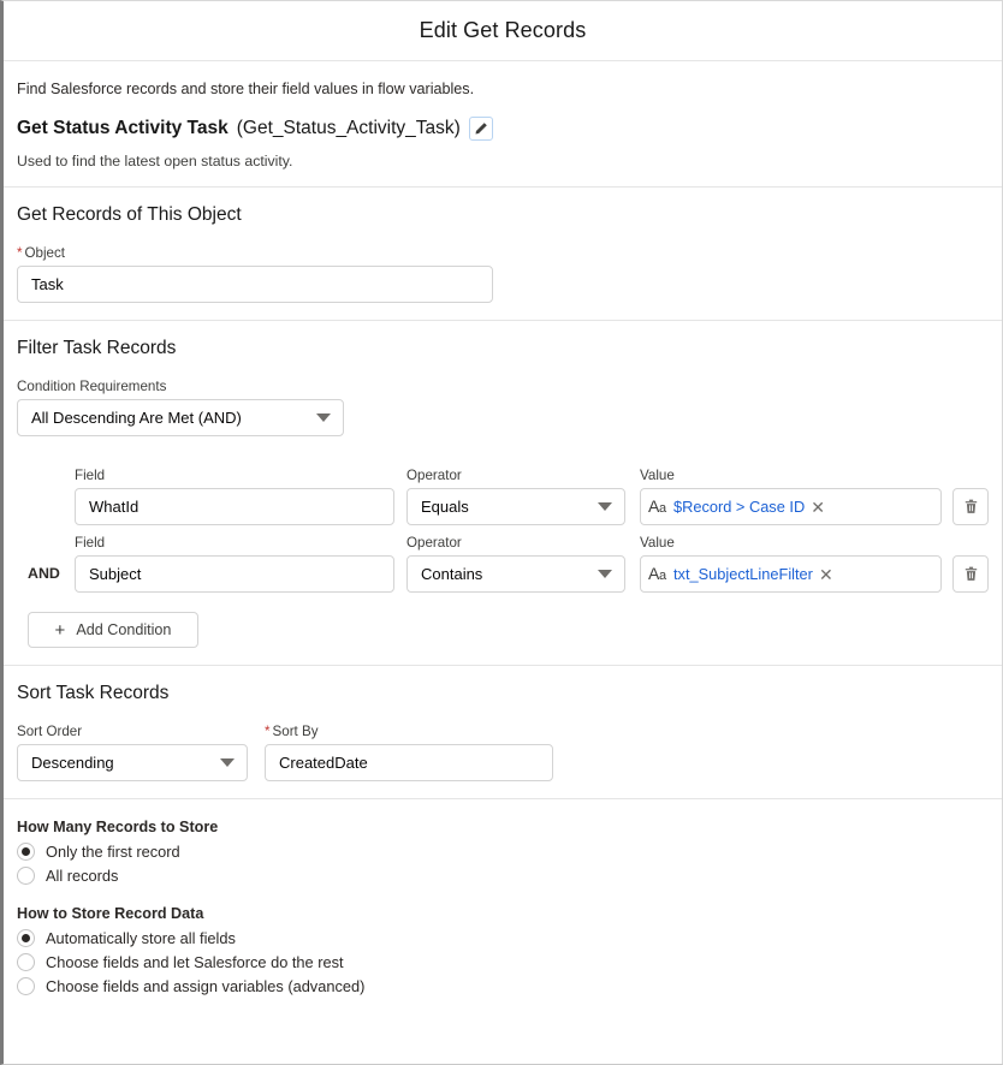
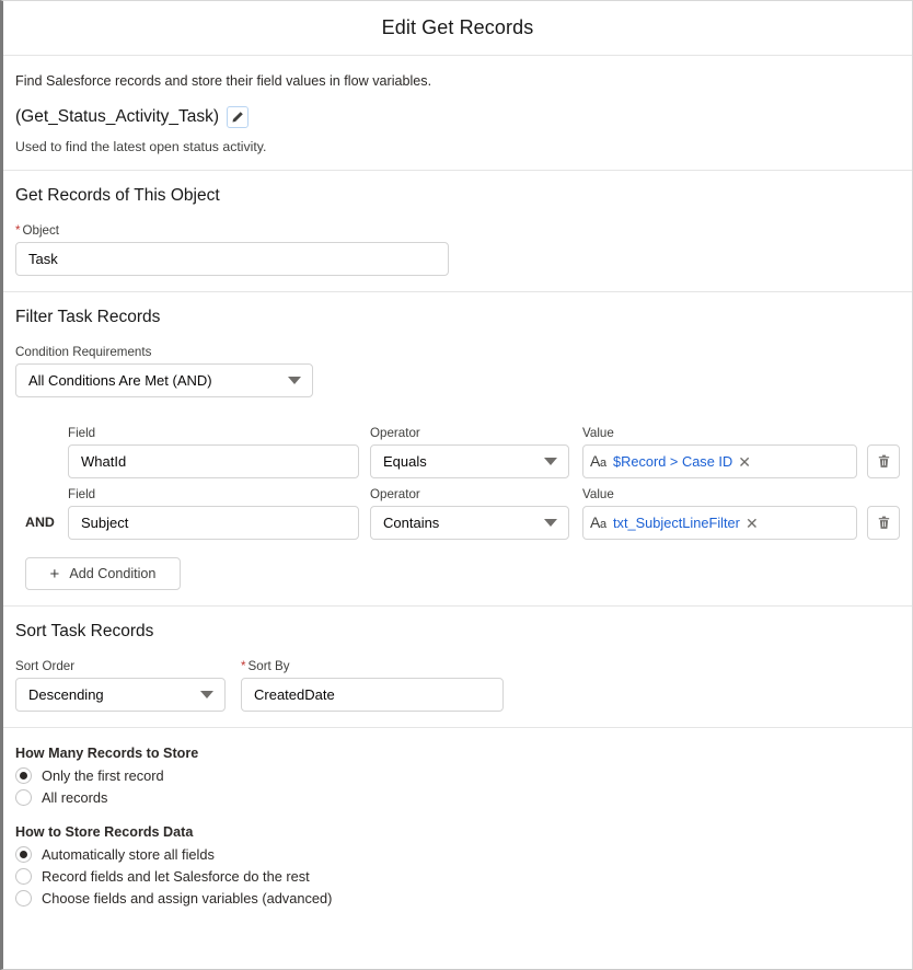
  Edit Get Records
  Find Salesforce records and store their field values in flow variables.
- Get Status Activity Task
  (Get_Status_Activity_Task)
  Used to find the latest open status activity.
  Get Records of This Object
  * Object
  Task
  Filter Task Records
  Condition Requirements
- All Descending Are Met (AND)
+ All Conditions Are Met (AND)
  Field
  WhatId
  Operator
  Equals
  Value
  A
  a
  $Record > Case ID
  ✕
  AND
  Field
  Subject
  Operator
  Contains
  Value
  A
  a
  txt_SubjectLineFilter
  ✕
  +
  Add Condition
  Sort Task Records
  Sort Order
  Descending
  * Sort By
  CreatedDate
  How Many Records to Store
  Only the first record
  All records
- How to Store Record Data
+ How to Store Records Data
  Automatically store all fields
- Choose fields and let Salesforce do the rest
+ Record fields and let Salesforce do the rest
  Choose fields and assign variables (advanced)
